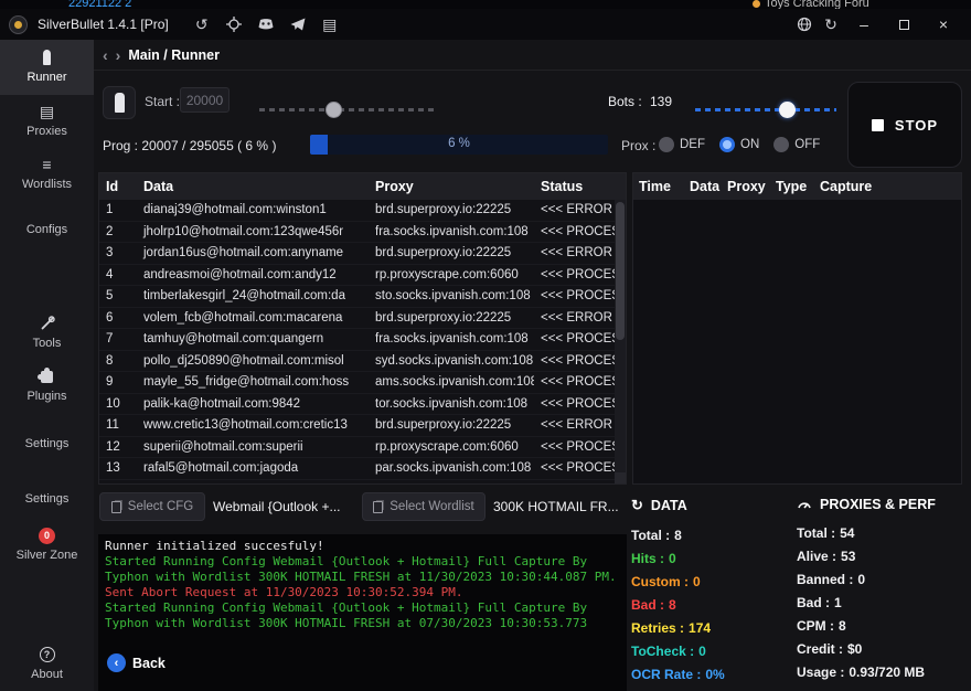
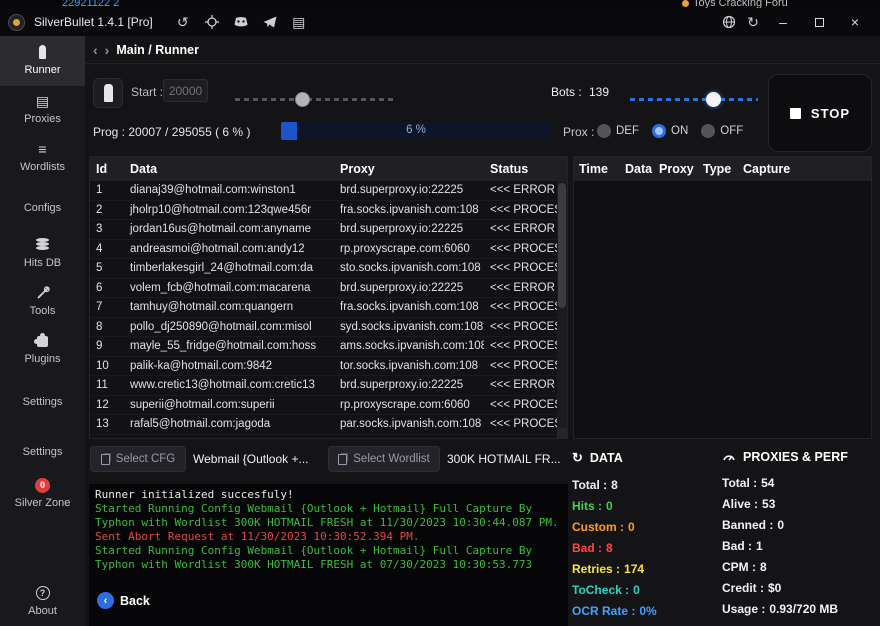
  22921122 2
  Toys Cracking Foru
  SilverBullet 1.4.1 [Pro]
  ↺
  ▤
  ↻
  –
  ×
  Runner
  ▤
  Proxies
  ≡
  Wordlists
  Configs
+ Hits DB
  Tools
  Plugins
  Settings
  Settings
  0
  Silver Zone
  ?
  About
  ‹
  ›
  Main / Runner
  Start :
  20000
  Bots :
  139
  STOP
  Prog : 20007 / 295055 ( 6 % )
  6 %
  Prox :
  DEF
  ON
  OFF
  Id
  Data
  Proxy
  Status
  1
  dianaj39@hotmail.com:winston1
  brd.superproxy.io:22225
  <<< ERROR
  2
  jholrp10@hotmail.com:123qwe456r
  fra.socks.ipvanish.com:108
  <<< PROCE
  3
  jordan16us@hotmail.com:anyname
  brd.superproxy.io:22225
  <<< ERROR
  4
  andreasmoi@hotmail.com:andy12
  rp.proxyscrape.com:6060
  <<< PROCE
  5
  timberlakesgirl_24@hotmail.com:da
  sto.socks.ipvanish.com:108
  <<< PROCE
  6
  volem_fcb@hotmail.com:macarena
  brd.superproxy.io:22225
  <<< ERROR
  7
  tamhuy@hotmail.com:quangern
  fra.socks.ipvanish.com:108
  <<< PROCE
  8
  pollo_dj250890@hotmail.com:misol
  syd.socks.ipvanish.com:108
  <<< PROCE
  9
  mayle_55_fridge@hotmail.com:hoss
  ams.socks.ipvanish.com:108
  <<< PROCE
  10
  palik-ka@hotmail.com:9842
  tor.socks.ipvanish.com:108
  <<< PROCE
  11
  www.cretic13@hotmail.com:cretic13
  brd.superproxy.io:22225
  <<< ERROR
  12
  superii@hotmail.com:superii
  rp.proxyscrape.com:6060
  <<< PROCE
  13
  rafal5@hotmail.com:jagoda
  par.socks.ipvanish.com:108
  <<< PROCE
  Time
  Data
  Proxy
  Type
  Capture
  Select CFG
  Webmail {Outlook +...
  Select Wordlist
  300K HOTMAIL FR...
  Runner initialized succesfuly!
  Started Running Config Webmail {Outlook + Hotmail} Full Capture By Typhon with Wordlist 300K HOTMAIL FRESH at 11/30/2023 10:30:44.087 PM.
  Sent Abort Request at 11/30/2023 10:30:52.394 PM.
  Started Running Config Webmail {Outlook + Hotmail} Full Capture By Typhon with Wordlist 300K HOTMAIL FRESH at 07/30/2023 10:30:53.773
  ‹
  Back
  ↻
  DATA
  Total : 8
  Hits : 0
  Custom : 0
  Bad : 8
  Retries : 174
  ToCheck : 0
  OCR Rate : 0%
  PROXIES & PERF
  Total : 54
  Alive : 53
  Banned : 0
  Bad : 1
  CPM : 8
  Credit : $0
  Usage : 0.93/720 MB
